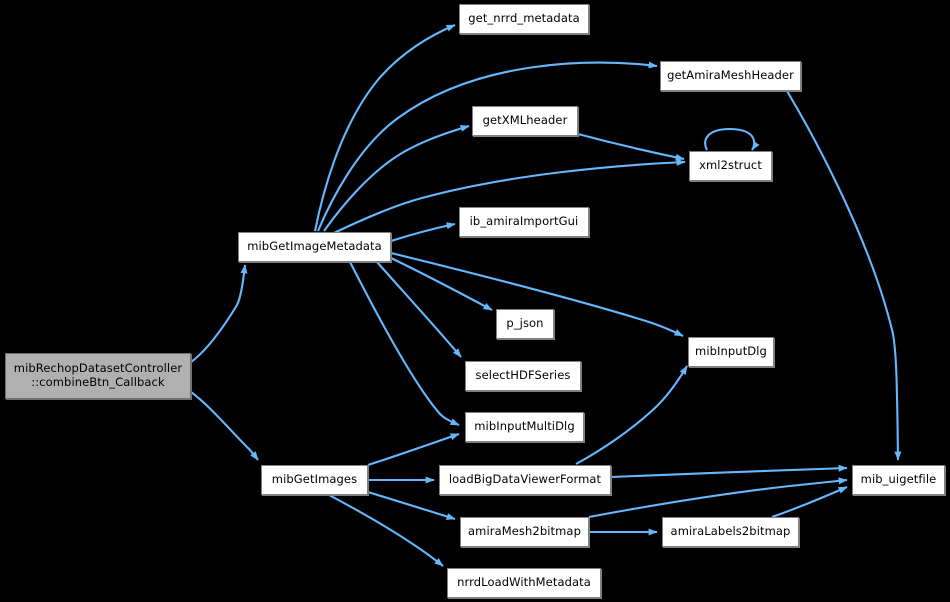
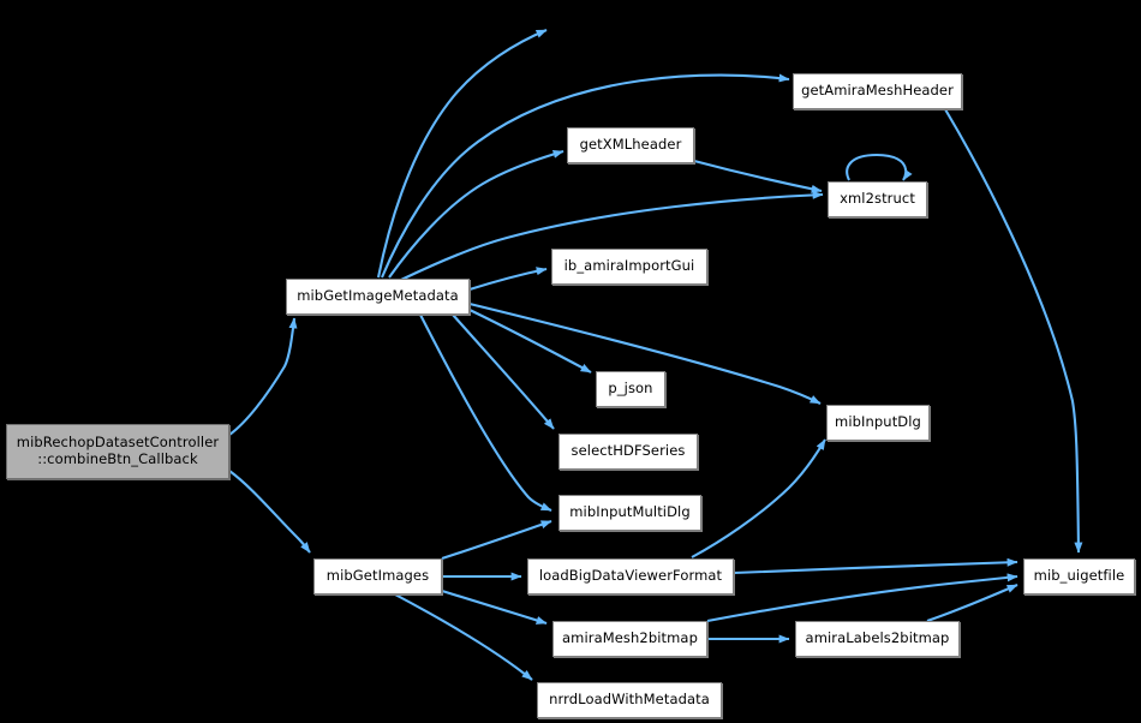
  mibRechopDatasetController
  ::combineBtn_Callback
  mibGetImageMetadata
- get_nrrd_metadata
  getAmiraMeshHeader
  getXMLheader
  xml2struct
  ib_amiraImportGui
  p_json
  selectHDFSeries
  mibInputMultiDlg
  mibInputDlg
  mibGetImages
  loadBigDataViewerFormat
  amiraMesh2bitmap
  amiraLabels2bitmap
  nrrdLoadWithMetadata
  mib_uigetfile
